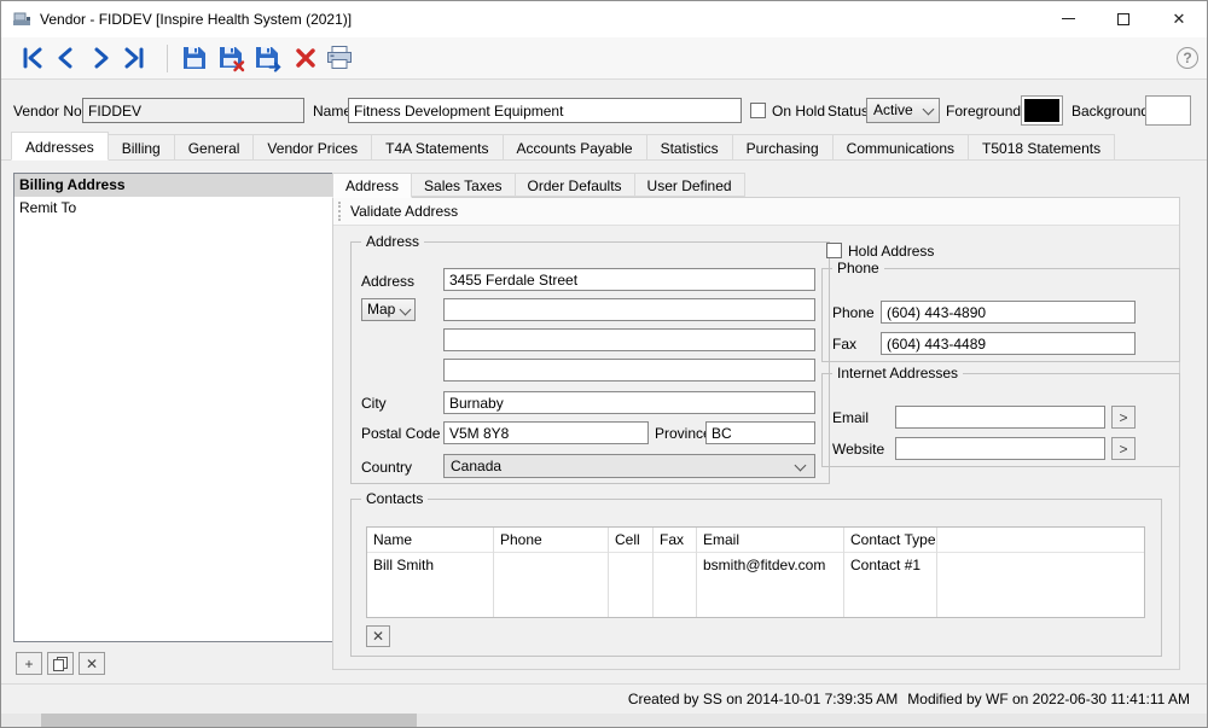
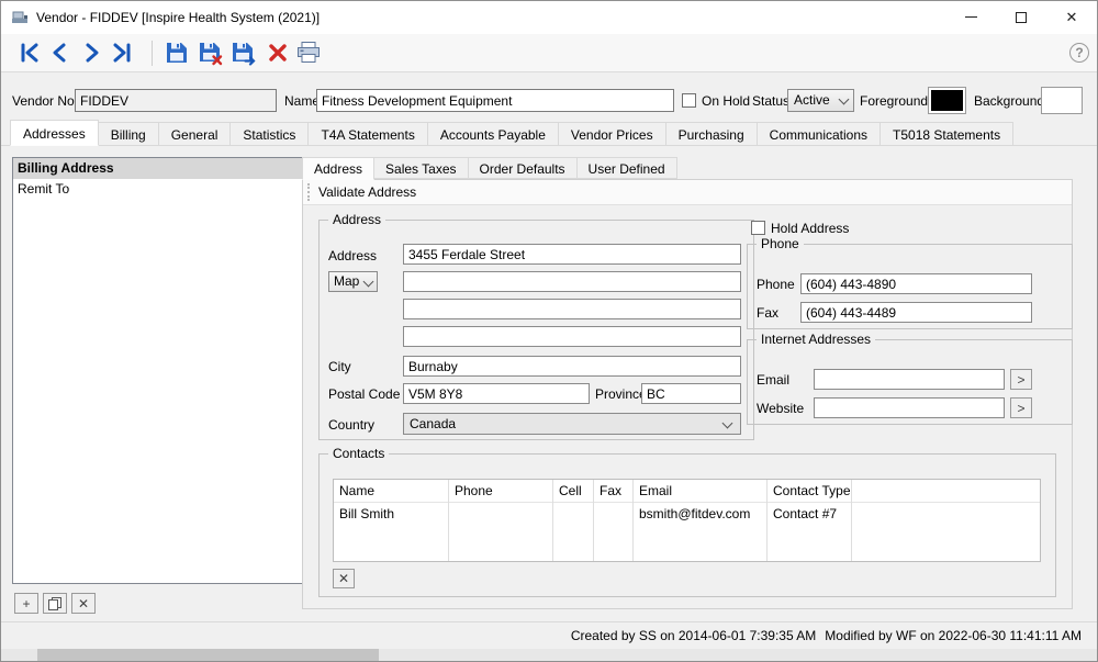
  Vendor - FIDDEV [Inspire Health System (2021)]
  ✕
  ?
  Vendor No
  FIDDEV
  Nam
  Fitness Development Equipment
  On Hold
  Statu
  Active
  Foreground
  Backgroun
  Addresses
  Billing
  General
- Vendor Prices
+ Statistics
  T4A Statements
  Accounts Payable
- Statistics
+ Vendor Prices
  Purchasing
  Communications
  T5018 Statements
  Billing Address
  Remit To
  +
  ✕
  Address
  Sales Taxes
  Order Defaults
  User Defined
  Validate Address
  Address
  Address
  3455 Ferdale Street
  Map
  City
  Burnaby
  Postal Code
  V5M 8Y8
  Provinc
  BC
  Country
  Canada
  Hold Address
  Phone
  Phone
  (604) 443-4890
  Fax
  (604) 443-4489
  Internet Addresses
  Email
  >
  Website
  >
  Contacts
  Name
  Bill Smith
  Phone
  Cell
  Fax
  Email
  bsmith@fitdev.com
  Contact Type
- Contact #1
+ Contact #7
  ✕
- Created by SS on 2014-10-01 7:39:35 AM
+ Created by SS on 2014-06-01 7:39:35 AM
  Modified by WF on 2022-06-30 11:41:11 AM
